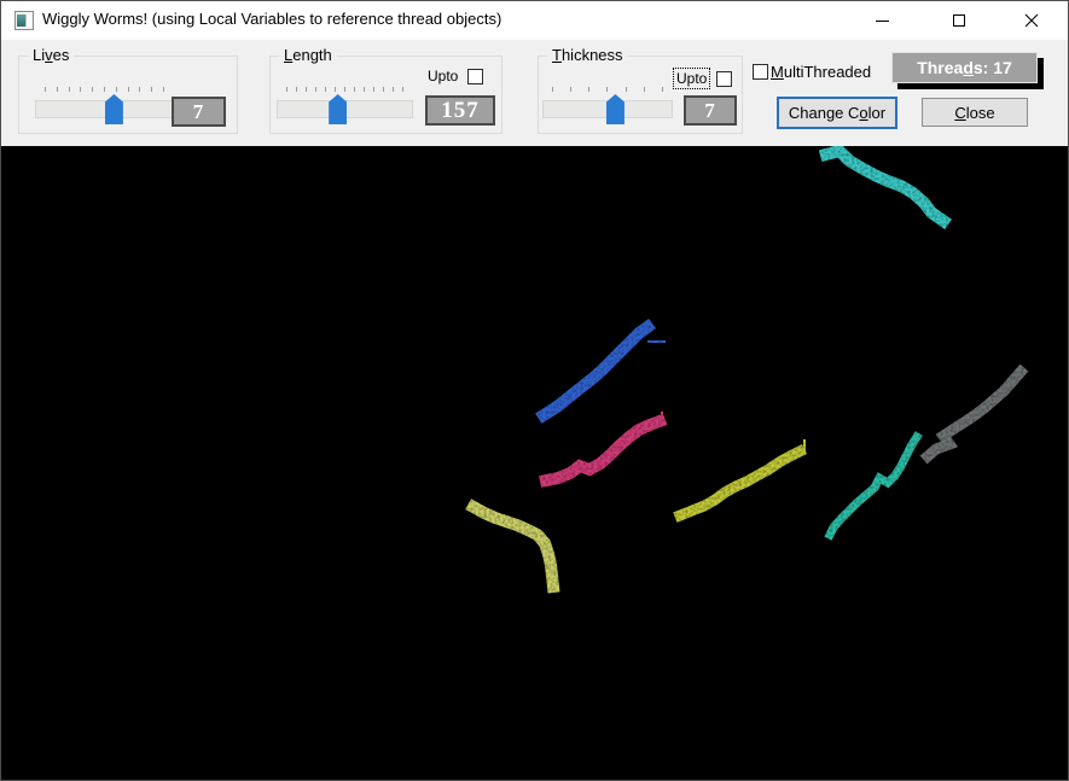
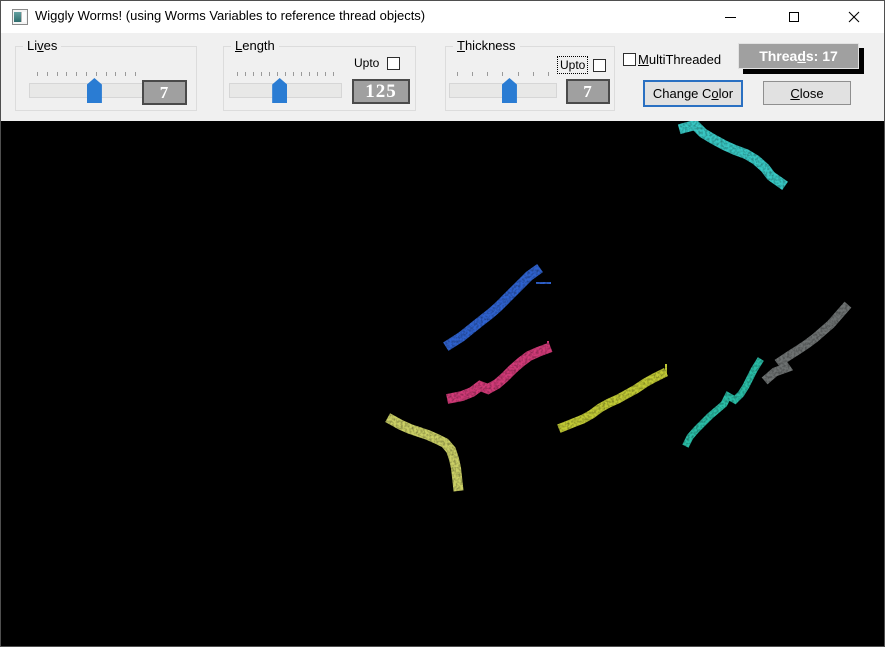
- Wiggly Worms! (using Local Variables to reference thread objects)
+ Wiggly Worms! (using Worms Variables to reference thread objects)
  Lives
  7
  Length
  Upto
- 157
+ 125
  Thickness
  Upto
  7
  MultiThreaded
  Threads: 17
  Change Color
  Close
